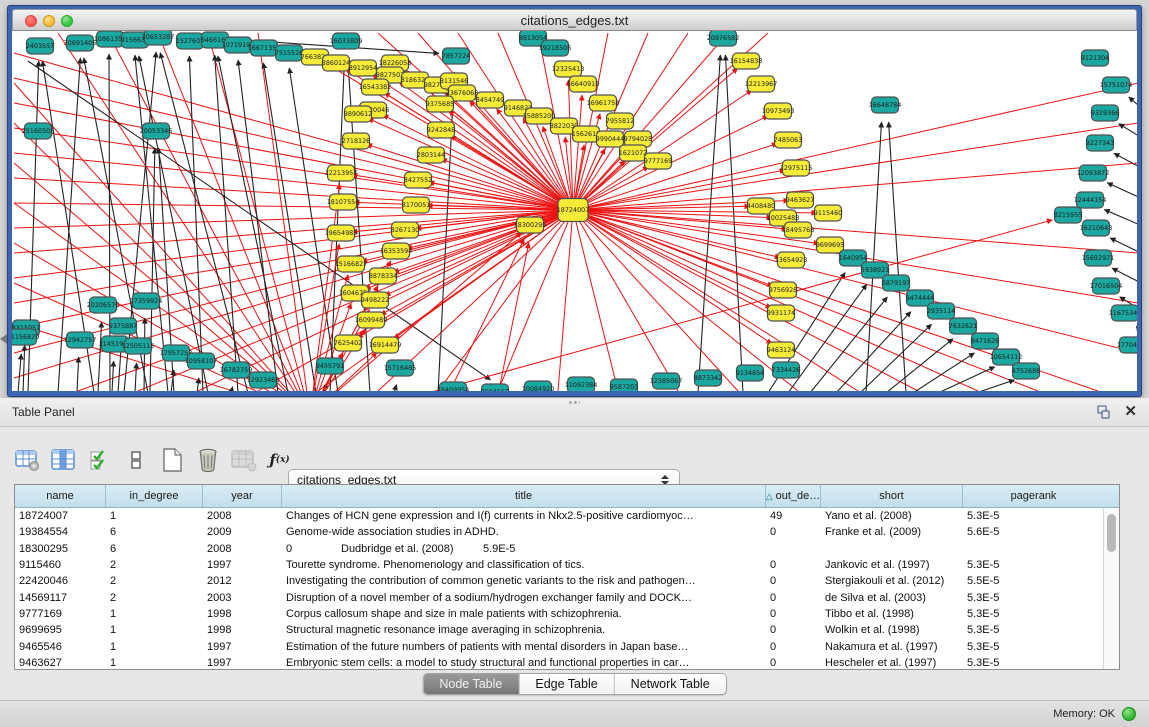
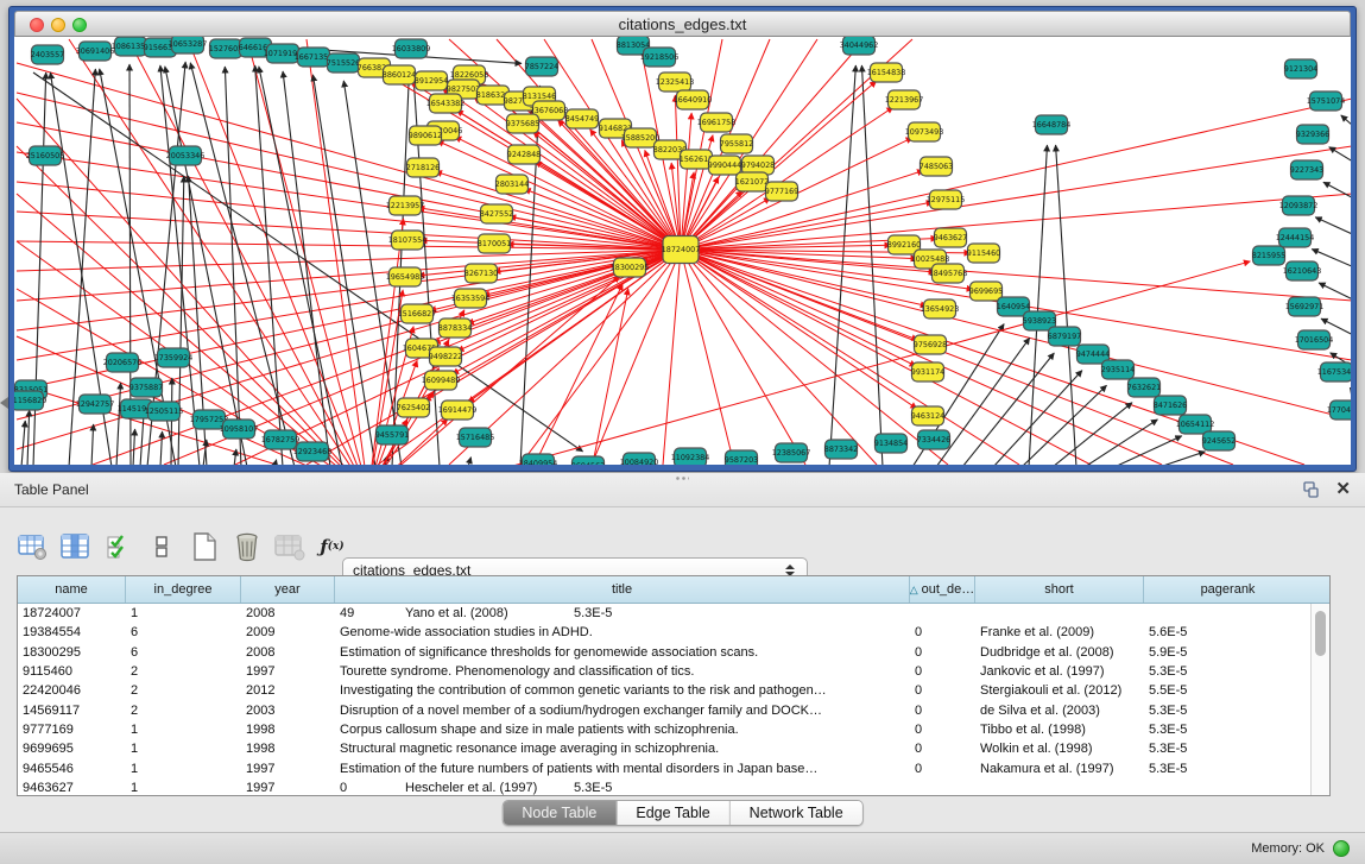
  citations_edges.txt
  2403557
  30691406
  1086135
  915663
  10653287
  152760
  646616
  1071919
  1667135
  751552
  16033809
  7857224
  8813054
  19218506
- 20876582
+ 34044962
  9121304
  76638
  8860124
  8912954
  18226058
  982750
  16543382
  818632
  8131546
  23676068
  9375685
  8454749
  914682
  15885200
  9890612
  2718126
  2803144
  12213957
  8427552
  18107554
  8170051
  8267130
  19654985
  16353594
  15166827
  8878334
  160467
  9498222
  16099489
  7625402
  16914479
  12325413
  16640910
  16961758
  7955812
  156261
  9990444
  9794028
  1621072
  9777169
  16154838
  12213967
  10973493
  7485063
  12975115
  9463627
- 4408480
+ 8992160
  10025488
  9115460
  18495768
  9699695
  13654923
  9756928
  9931174
  9463124
  18300295
  18724007
  8315051
  1156829
  20206576
  17359924
  9375887
  12942757
  114519
  12505115
  1795725
  10958107
  16782759
  12923468
  9455791
  15716485
  18409954
  10084920
  11092384
  9587203
  12385067
  8873342
  9134854
  7334426
  1640954
  5938923
  6879197
  9474444
  2935114
  7632621
  8471626
  10654112
- 4752686
+ 9245652
  16648784
  8215955
  15751074
  9329366
  9227343
  12093872
  12444154
  16210643
  15692971
  17016504
  1167534
  Table Panel
  ✕
  ƒ
  (x)
  citations_edges.txt
  name
  in_degree
  year
  title
  △
  out_de…
  short
  pagerank
  18724007
  1
  2008
- Changes of HCN gene expression and I(f) currents in Nkx2.5-positive cardiomyoc…
  49
  Yano et al. (2008)
  5.3E-5
  19384554
  6
  2009
  Genome-wide association studies in ADHD.
  0
  Franke et al. (2009)
  5.6E-5
  18300295
  6
  2008
+ Estimation of significance thresholds for genomewide association scans.
  0
  Dudbridge et al. (2008)
  5.9E-5
  9115460
  2
  1997
  Tourette syndrome. Phenomenology and classification of tics.
  0
  Jankovic et al. (1997)
  5.3E-5
  22420046
  2
  2012
  Investigating the contribution of common genetic variants to the risk and pathogen…
  0
  Stergiakouli et al. (2012)
  5.5E-5
  14569117
  2
  2003
  Disruption of a novel member of a sodium/hydrogen exchanger family and DOCK…
  0
  de Silva et al. (2003)
  5.3E-5
  9777169
  1
  1998
  Corpus callosum shape and size in male patients with schizophrenia.
  0
  Tibbo et al. (1998)
  5.3E-5
  9699695
  1
  1998
  Structural magnetic resonance image averaging in schizophrenia.
  0
  Wolkin et al. (1998)
  5.3E-5
  9465546
  1
  1997
  Estimation of the future numbers of patients with mental disorders in Japan base…
  0
  Nakamura et al. (1997)
  5.3E-5
  9463627
  1
  1997
- Embryonic stem cells: a model to study structural and functional properties in car…
  0
  Hescheler et al. (1997)
  5.3E-5
  Node Table
  Edge Table
  Network Table
  Memory: OK
